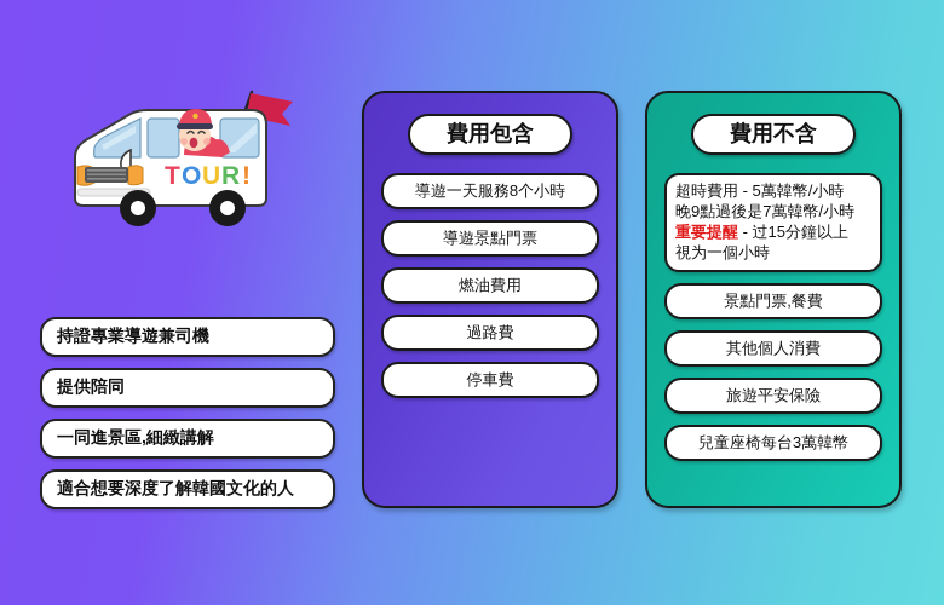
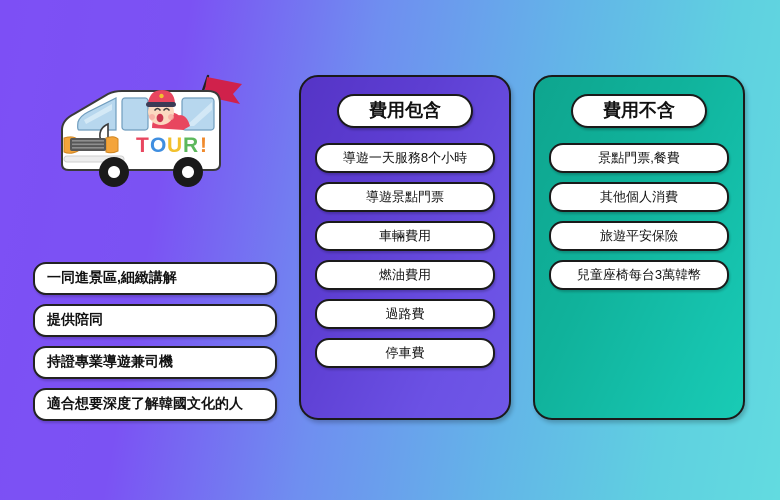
  T
  O
  U
  R
  !
- 持證專業導遊兼司機
+ 一同進景區,細緻講解
  提供陪同
- 一同進景區,細緻講解
+ 持證專業導遊兼司機
  適合想要深度了解韓國文化的人
  費用包含
  導遊一天服務8个小時
  導遊景點門票
+ 車輛費用
  燃油費用
  過路費
  停車費
  費用不含
- 超時費用 - 5萬韓幣/小時
- 晚9點過後是7萬韓幣/小時
- 重要提醒 - 过15分鐘以上
- 視为一個小時
  景點門票,餐費
  其他個人消費
  旅遊平安保險
  兒童座椅每台3萬韓幣
